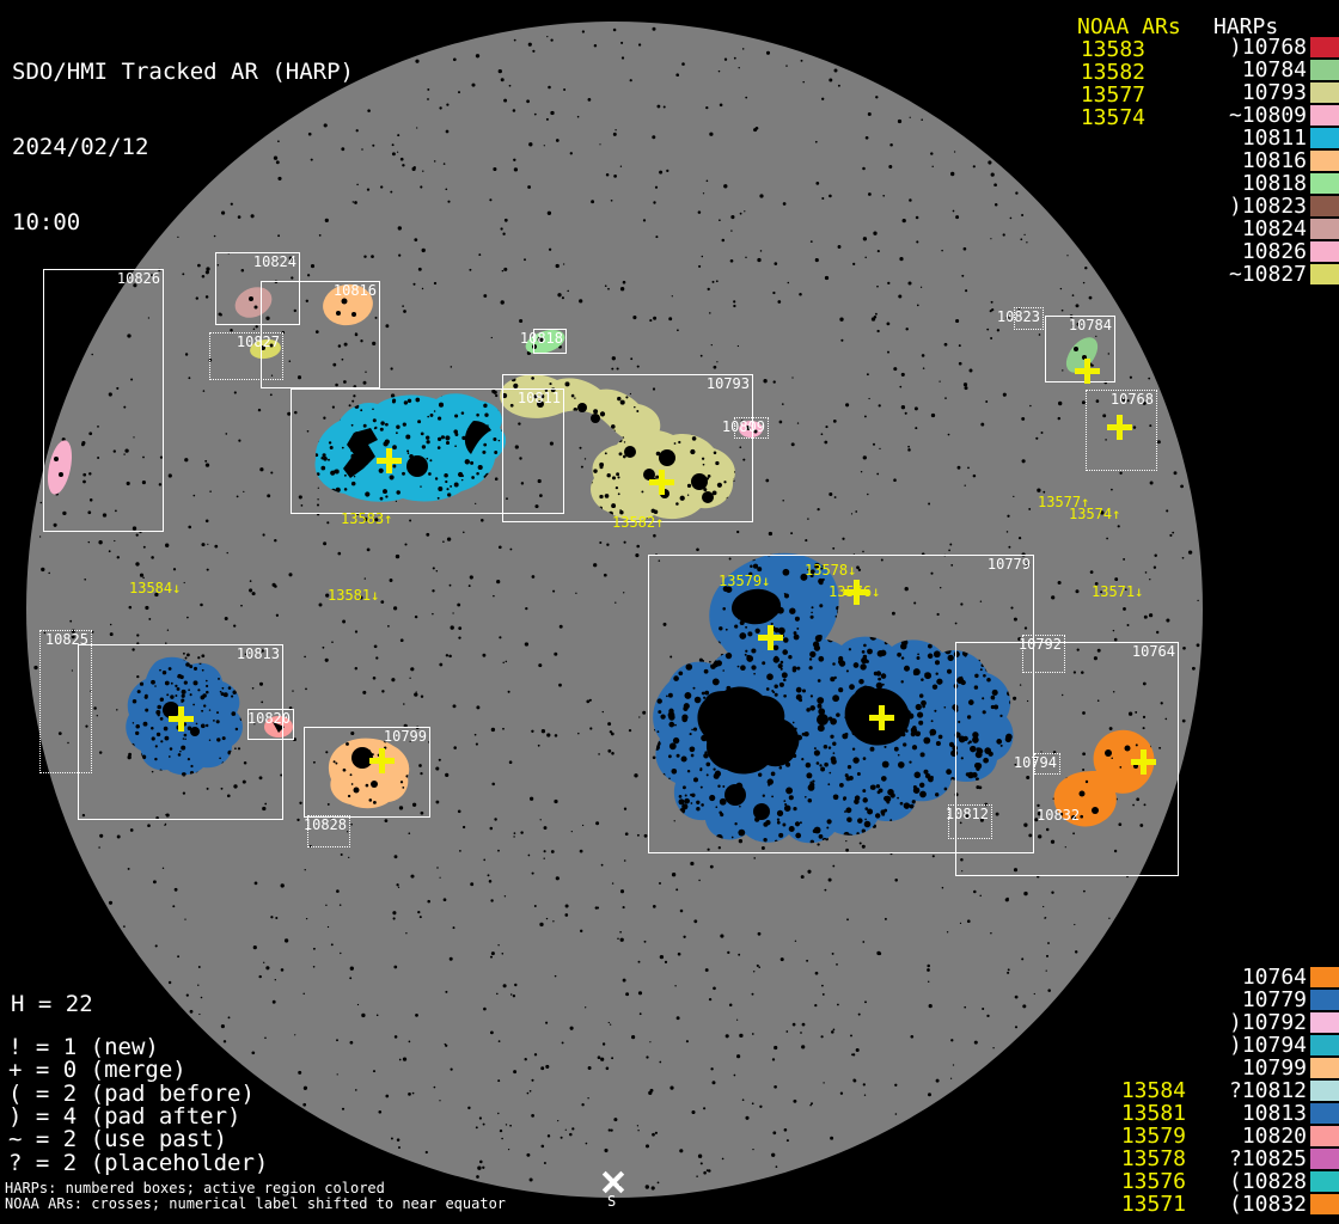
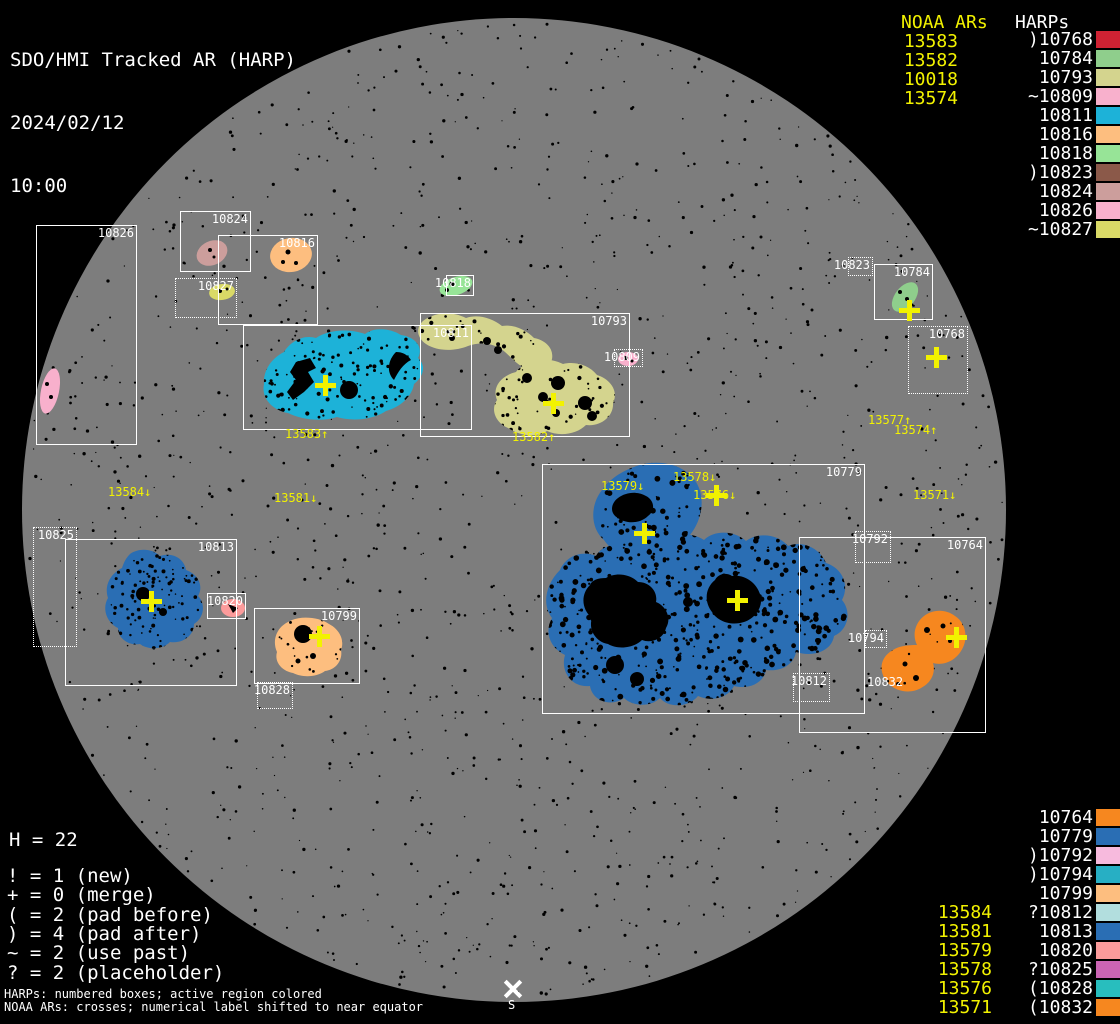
  SDO/HMI Tracked AR (HARP)
  2024/02/12
  10:00
  NOAA ARs
  HARPs
  13583
  13582
- 13577
+ 10018
  13574
  )10768
  10784
  10793
  ~10809
  10811
  10816
  10818
  )10823
  10824
  10826
  ~10827
  13584
  13581
  13579
  13578
  13576
  13571
  10764
  10779
  )10792
  )10794
  10799
  ?10812
  10813
  10820
  ?10825
  (10828
  (10832
  H = 22
  ! = 1 (new)
  + = 0 (merge)
  ( = 2 (pad before)
  ) = 4 (pad after)
  ~ = 2 (use past)
  ? = 2 (placeholder)
  HARPs: numbered boxes; active region colored
  NOAA ARs: crosses; numerical label shifted to near equator
  10826
  10824
  10816
  10827
  10818
  10811
  10793
  10809
  10823
  10784
  10768
  10779
  10792
  10764
  10794
  10812
  10825
  10813
  10820
  10799
  10828
  10832
  13583↑
  13582↑
  13584↓
  13581↓
  13579↓
  13578↓
  13576↓
  13577↑
  13574↑
  13571↓
  S
